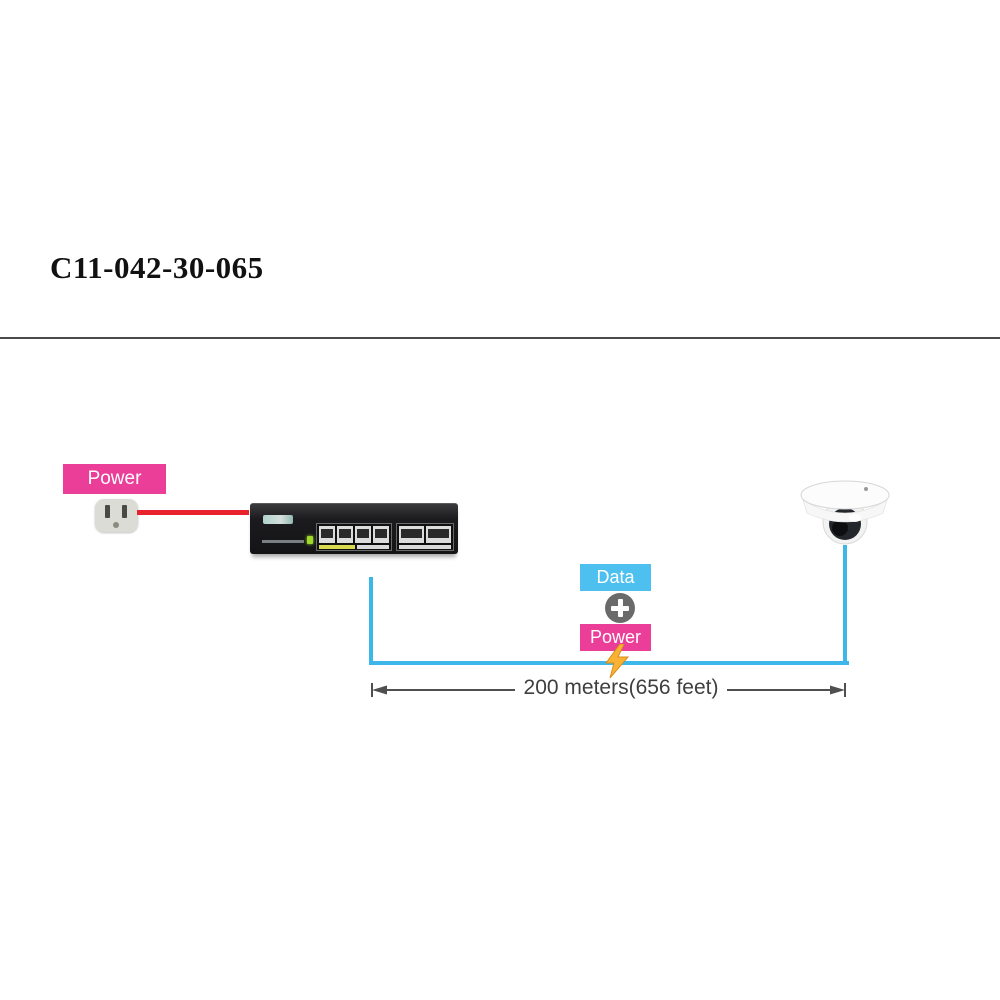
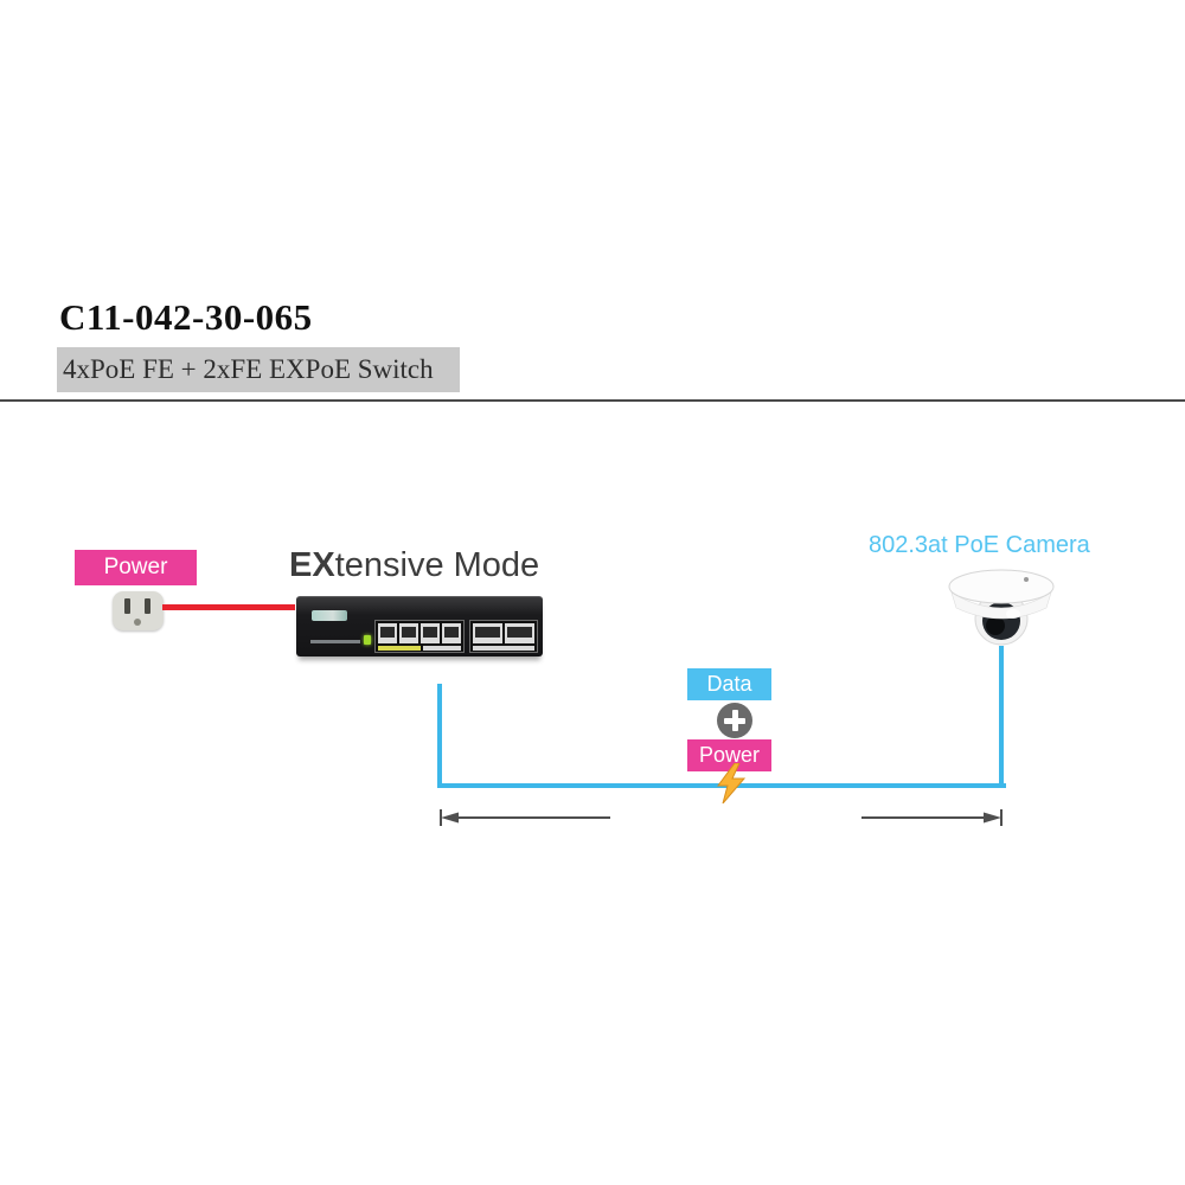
  C11-042-30-065
+ 4xPoE FE + 2xFE EXPoE Switch
  Power
+ EXtensive Mode
+ 802.3at PoE Camera
  Data
  Power
- 200 meters(656 feet)
